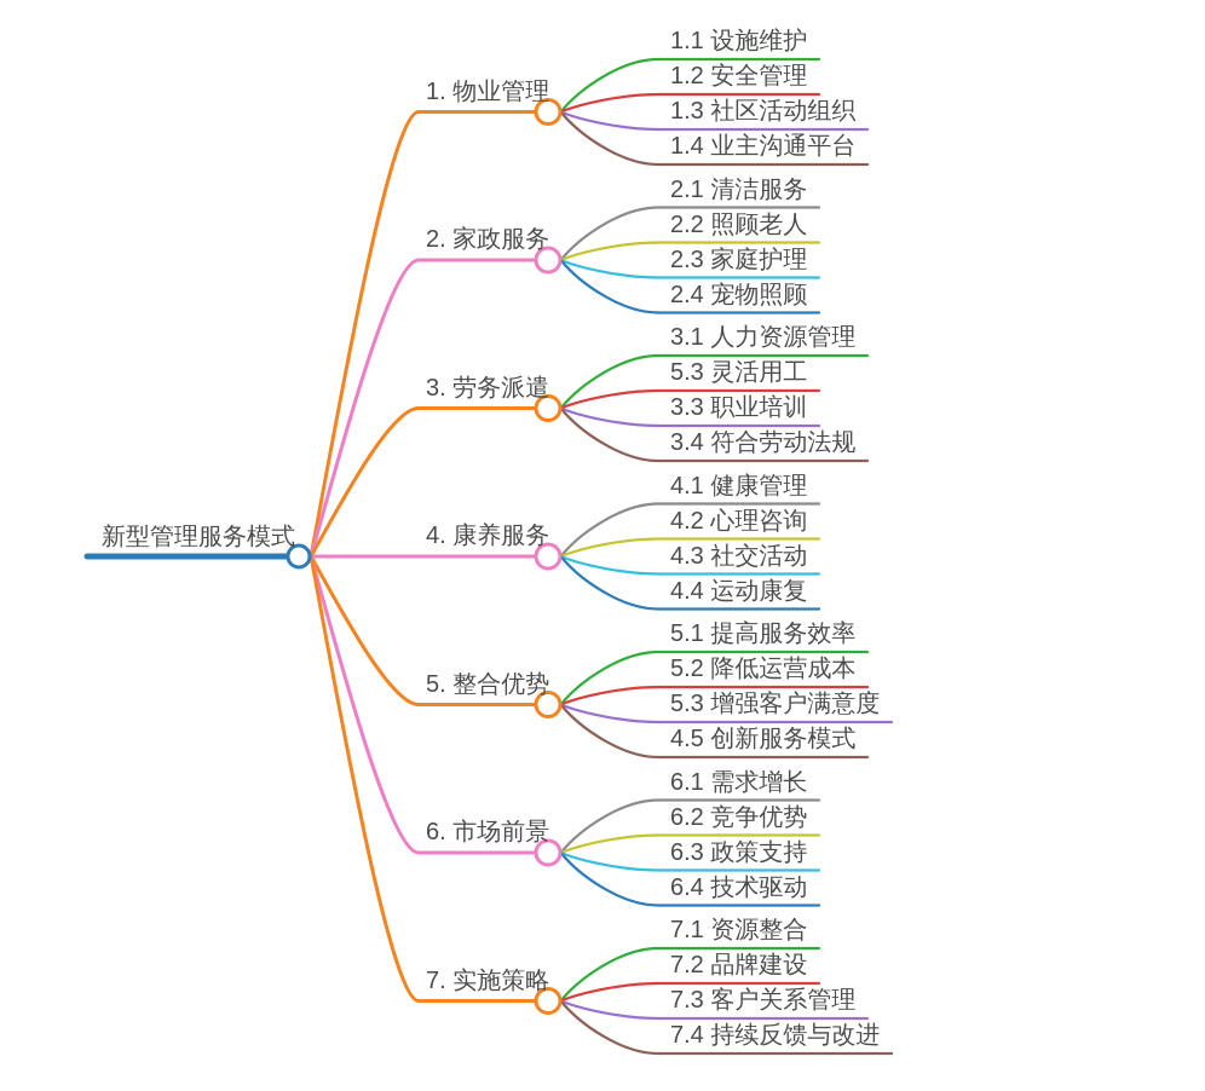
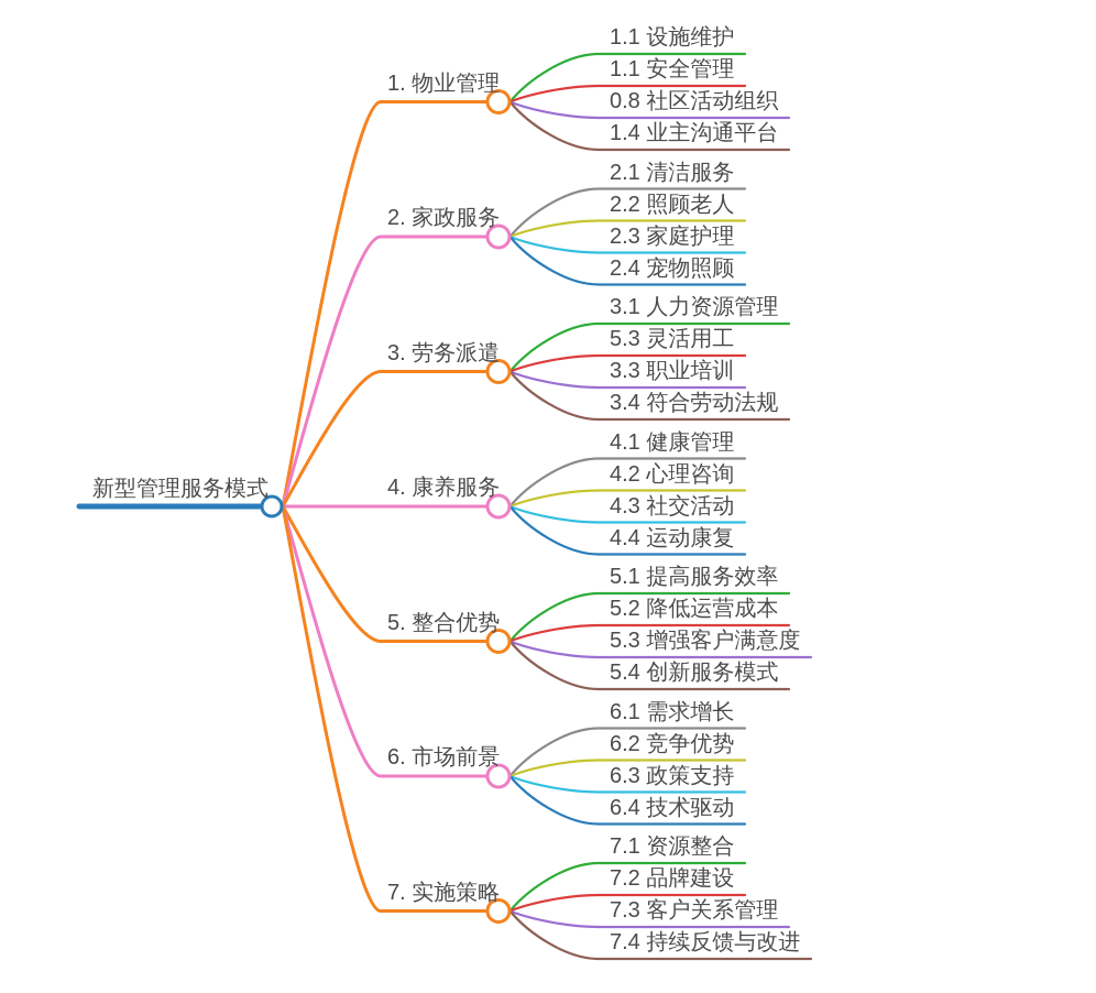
  新型管理服务模式
  1. 物业管理
  1.1 设施维护
- 1.2 安全管理
+ 1.1 安全管理
- 1.3 社区活动组织
+ 0.8 社区活动组织
  1.4 业主沟通平台
  2. 家政服务
  2.1 清洁服务
  2.2 照顾老人
  2.3 家庭护理
  2.4 宠物照顾
  3. 劳务派遣
  3.1 人力资源管理
  5.3 灵活用工
  3.3 职业培训
  3.4 符合劳动法规
  4. 康养服务
  4.1 健康管理
  4.2 心理咨询
  4.3 社交活动
  4.4 运动康复
  5. 整合优势
  5.1 提高服务效率
  5.2 降低运营成本
  5.3 增强客户满意度
- 4.5 创新服务模式
+ 5.4 创新服务模式
  6. 市场前景
  6.1 需求增长
  6.2 竞争优势
  6.3 政策支持
  6.4 技术驱动
  7. 实施策略
  7.1 资源整合
  7.2 品牌建设
  7.3 客户关系管理
  7.4 持续反馈与改进
